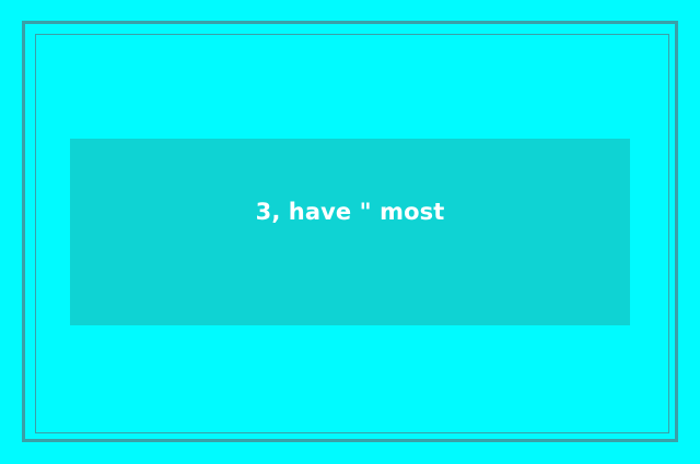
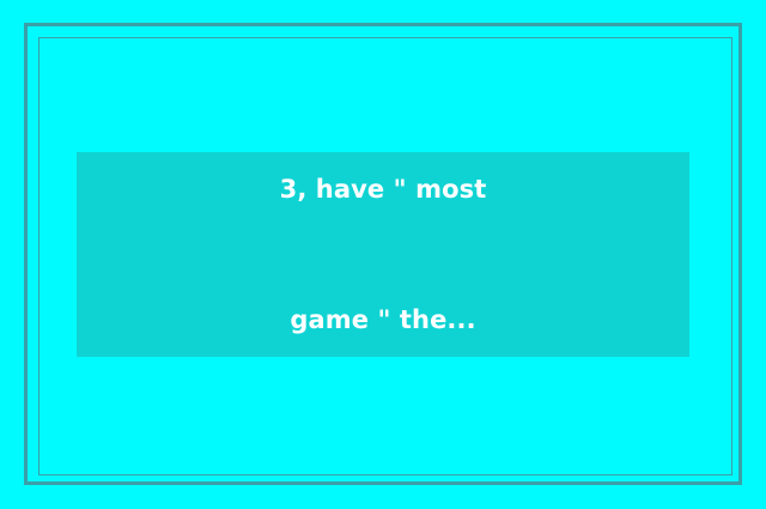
  3, have " most
+ game " the...
